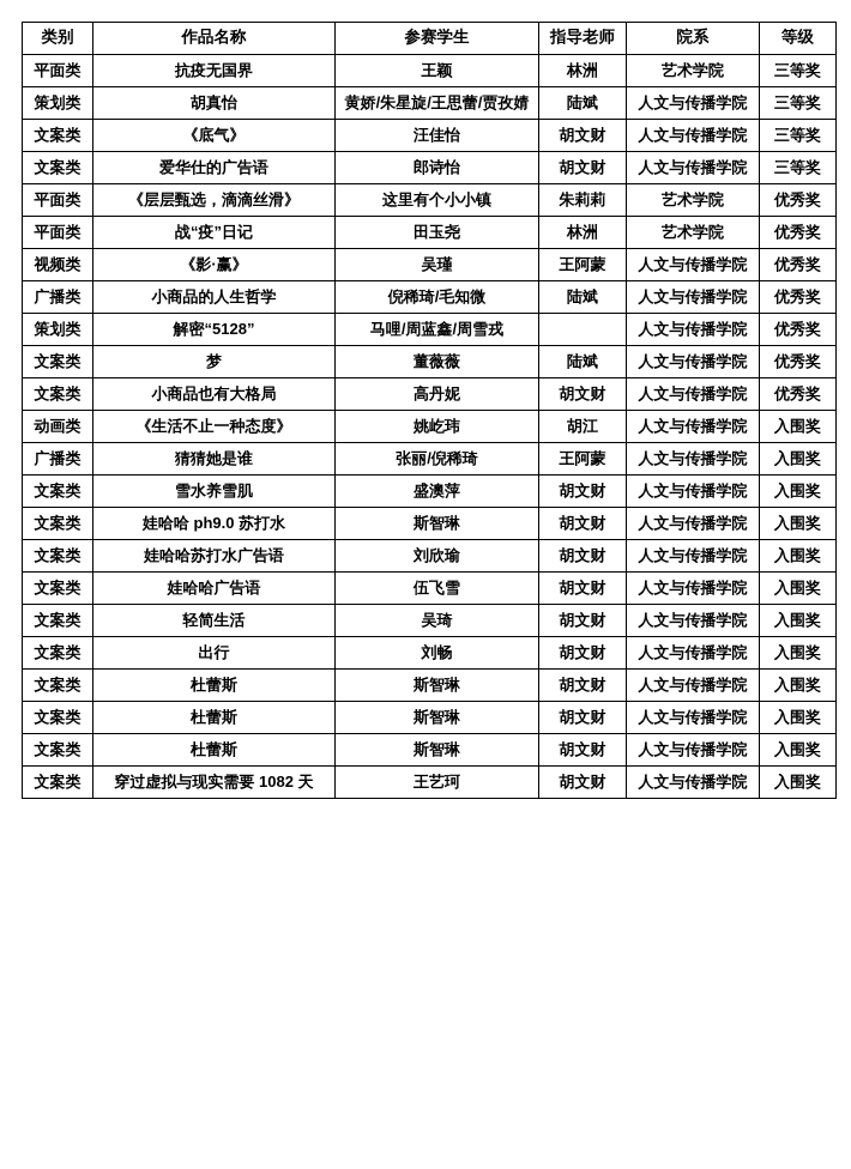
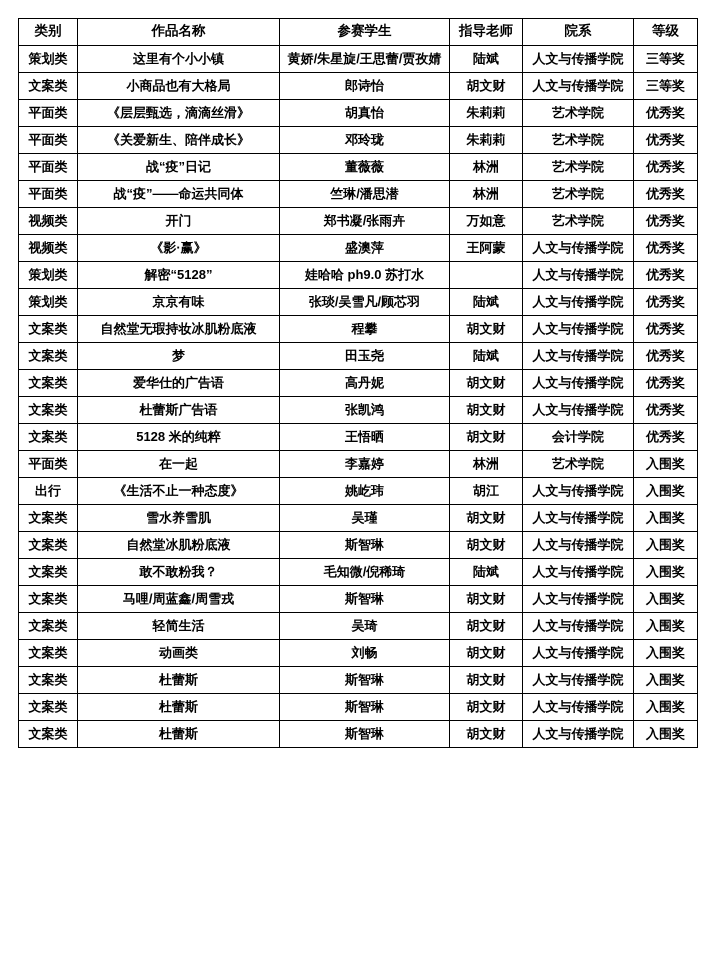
  类别	作品名称	参赛学生	指导老师	院系	等级
- 平面类	抗疫无国界	王颖	林洲	艺术学院	三等奖
- 策划类	胡真怡	黄娇/朱星旋/王思蕾/贾孜婧	陆斌	人文与传播学院	三等奖
+ 策划类	这里有个小小镇	黄娇/朱星旋/王思蕾/贾孜婧	陆斌	人文与传播学院	三等奖
- 文案类	《底气》	汪佳怡	胡文财	人文与传播学院	三等奖
- 文案类	爱华仕的广告语	郎诗怡	胡文财	人文与传播学院	三等奖
+ 文案类	小商品也有大格局	郎诗怡	胡文财	人文与传播学院	三等奖
- 平面类	《层层甄选，滴滴丝滑》	这里有个小小镇	朱莉莉	艺术学院	优秀奖
+ 平面类	《层层甄选，滴滴丝滑》	胡真怡	朱莉莉	艺术学院	优秀奖
+ 平面类	《关爱新生、陪伴成长》	邓玲珑	朱莉莉	艺术学院	优秀奖
- 平面类	战“疫”日记	田玉尧	林洲	艺术学院	优秀奖
+ 平面类	战“疫”日记	董薇薇	林洲	艺术学院	优秀奖
+ 平面类	战“疫”——命运共同体	竺琳/潘思潜	林洲	艺术学院	优秀奖
+ 视频类	开门	郑书凝/张雨卉	万如意	艺术学院	优秀奖
- 视频类	《影·赢》	吴瑾	王阿蒙	人文与传播学院	优秀奖
+ 视频类	《影·赢》	盛澳萍	王阿蒙	人文与传播学院	优秀奖
- 广播类	小商品的人生哲学	倪稀琦/毛知微	陆斌	人文与传播学院	优秀奖
- 策划类	解密“5128”	马哩/周蓝鑫/周雪戎		人文与传播学院	优秀奖
+ 策划类	解密“5128”	娃哈哈 ph9.0 苏打水		人文与传播学院	优秀奖
+ 策划类	京京有味	张琰/吴雪凡/顾芯羽	陆斌	人文与传播学院	优秀奖
+ 文案类	自然堂无瑕持妆冰肌粉底液	程攀	胡文财	人文与传播学院	优秀奖
- 文案类	梦	董薇薇	陆斌	人文与传播学院	优秀奖
+ 文案类	梦	田玉尧	陆斌	人文与传播学院	优秀奖
- 文案类	小商品也有大格局	高丹妮	胡文财	人文与传播学院	优秀奖
+ 文案类	爱华仕的广告语	高丹妮	胡文财	人文与传播学院	优秀奖
+ 文案类	杜蕾斯广告语	张凯鸿	胡文财	人文与传播学院	优秀奖
+ 文案类	5128 米的纯粹	王悟晒	胡文财	会计学院	优秀奖
+ 平面类	在一起	李嘉婷	林洲	艺术学院	入围奖
- 动画类	《生活不止一种态度》	姚屹玮	胡江	人文与传播学院	入围奖
+ 出行	《生活不止一种态度》	姚屹玮	胡江	人文与传播学院	入围奖
- 广播类	猜猜她是谁	张丽/倪稀琦	王阿蒙	人文与传播学院	入围奖
- 文案类	雪水养雪肌	盛澳萍	胡文财	人文与传播学院	入围奖
+ 文案类	雪水养雪肌	吴瑾	胡文财	人文与传播学院	入围奖
+ 文案类	自然堂冰肌粉底液	斯智琳	胡文财	人文与传播学院	入围奖
+ 文案类	敢不敢粉我？	毛知微/倪稀琦	陆斌	人文与传播学院	入围奖
- 文案类	娃哈哈 ph9.0 苏打水	斯智琳	胡文财	人文与传播学院	入围奖
+ 文案类	马哩/周蓝鑫/周雪戎	斯智琳	胡文财	人文与传播学院	入围奖
- 文案类	娃哈哈苏打水广告语	刘欣瑜	胡文财	人文与传播学院	入围奖
- 文案类	娃哈哈广告语	伍飞雪	胡文财	人文与传播学院	入围奖
  文案类	轻简生活	吴琦	胡文财	人文与传播学院	入围奖
- 文案类	出行	刘畅	胡文财	人文与传播学院	入围奖
+ 文案类	动画类	刘畅	胡文财	人文与传播学院	入围奖
  文案类	杜蕾斯	斯智琳	胡文财	人文与传播学院	入围奖
  文案类	杜蕾斯	斯智琳	胡文财	人文与传播学院	入围奖
  文案类	杜蕾斯	斯智琳	胡文财	人文与传播学院	入围奖
- 文案类	穿过虚拟与现实需要 1082 天	王艺珂	胡文财	人文与传播学院	入围奖
